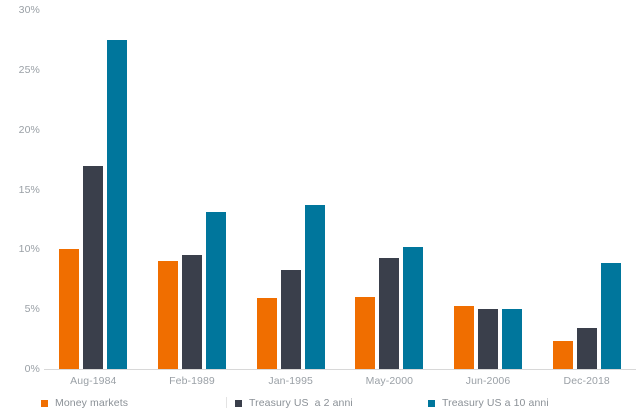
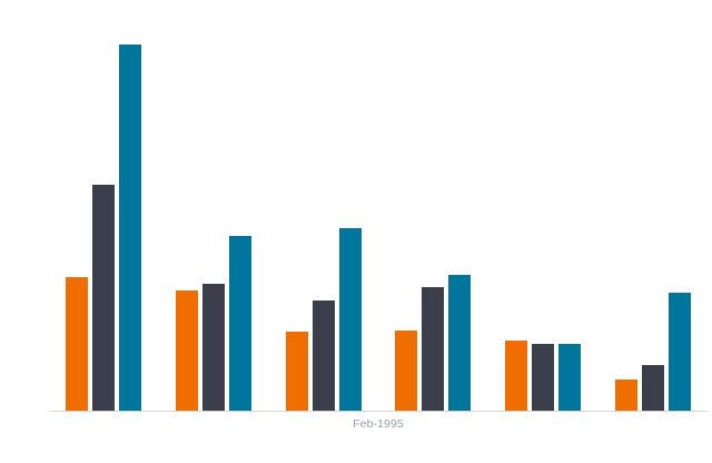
- 30%
- 25%
- 20%
- 15%
- 10%
- 5%
- 0%
- Aug-1984
- Feb-1989
- Jan-1995
+ Feb-1995
- May-2000
- Jun-2006
- Dec-2018
- Money markets
- Treasury US a 2 anni
- Treasury US a 10 anni
